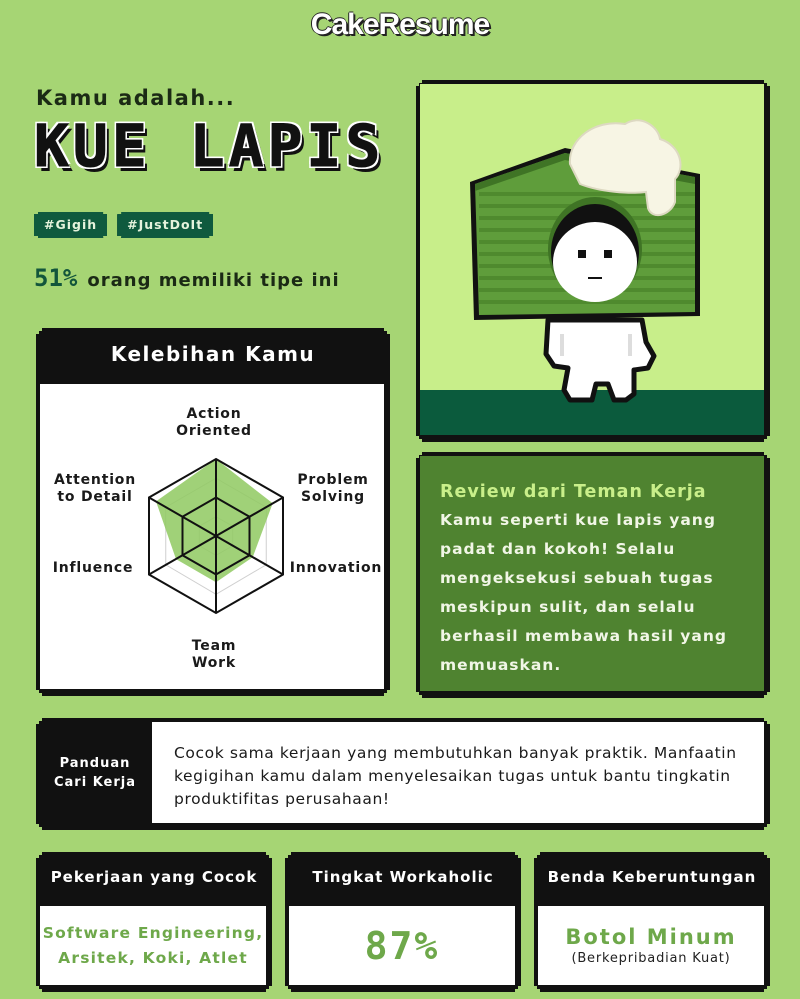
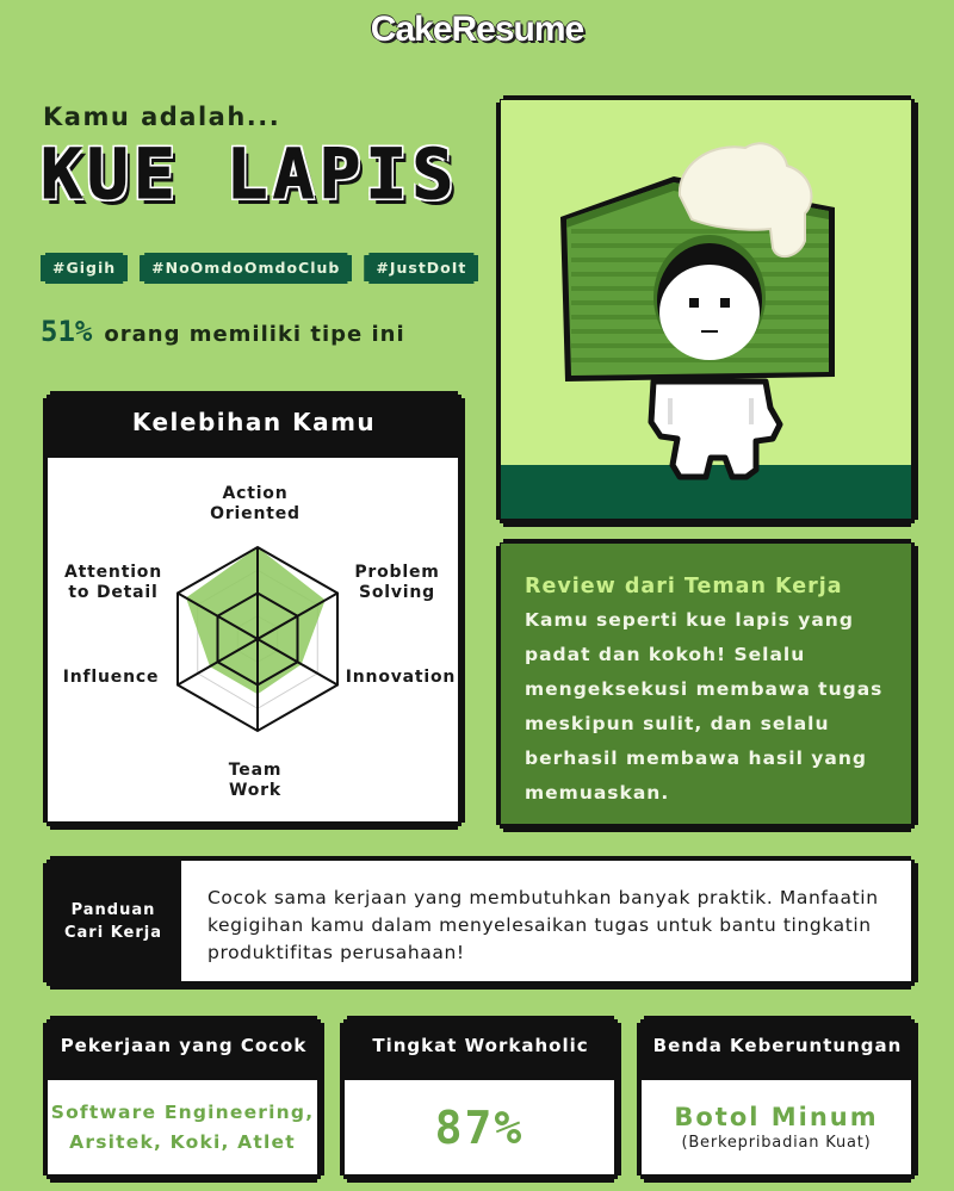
  CakeResume
  Kamu adalah...
  KUE LAPIS
  #Gigih
+ #NoOmdoOmdoClub
  #JustDoIt
  51%
  orang memiliki tipe ini
  Kelebihan Kamu
  Action
  Oriented
  Problem
  Solving
  Innovation
  Team
  Work
  Influence
  Attention
  to Detail
  Review dari Teman Kerja
- Kamu seperti kue lapis yang padat dan kokoh! Selalu mengeksekusi sebuah tugas meskipun sulit, dan selalu berhasil membawa hasil yang memuaskan.
+ Kamu seperti kue lapis yang padat dan kokoh! Selalu mengeksekusi membawa tugas meskipun sulit, dan selalu berhasil membawa hasil yang memuaskan.
  Panduan
  Cari Kerja
  Cocok sama kerjaan yang membutuhkan banyak praktik. Manfaatin kegigihan kamu dalam menyelesaikan tugas untuk bantu tingkatin produktifitas perusahaan!
  Pekerjaan yang Cocok
  Software Engineering,
  Arsitek, Koki, Atlet
  Tingkat Workaholic
  87%
  Benda Keberuntungan
  Botol Minum
  (Berkepribadian Kuat)
